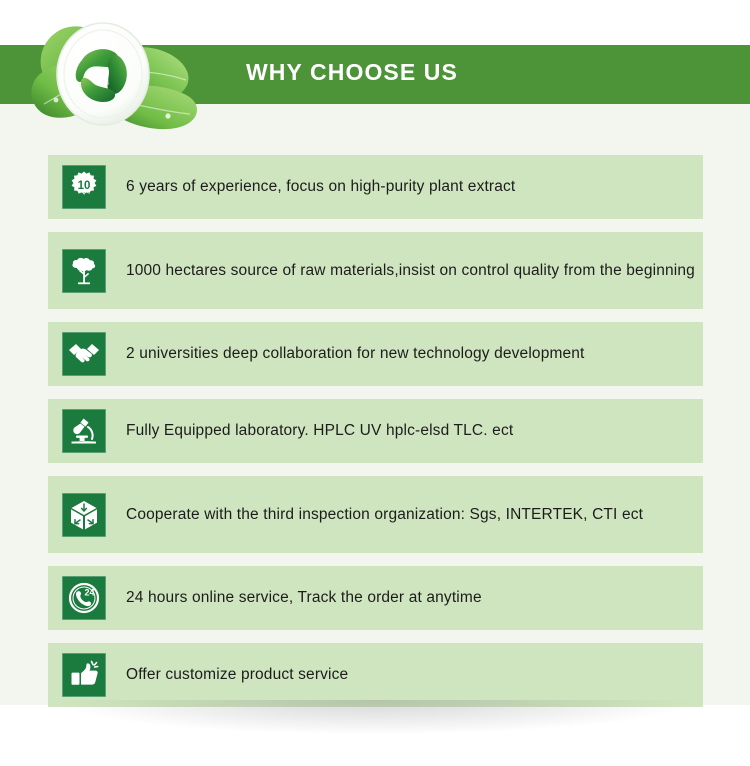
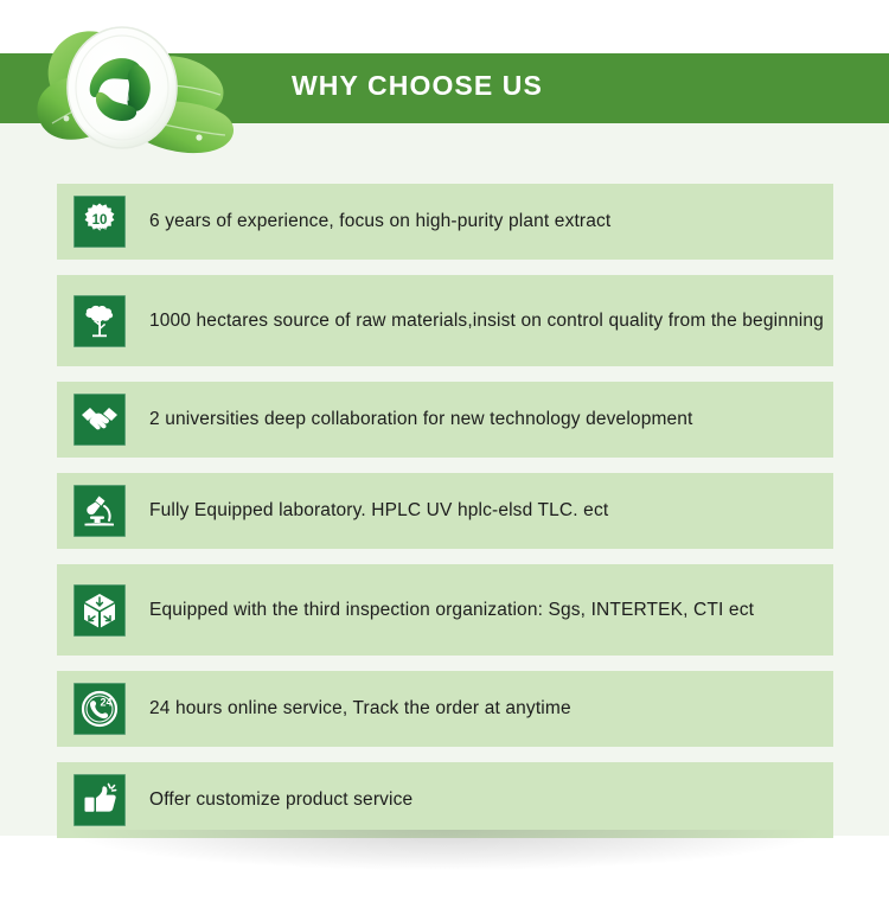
  WHY CHOOSE US
  10
  6 years of experience, focus on high-purity plant extract
  1000 hectares source of raw materials,insist on control quality from the beginning
  2 universities deep collaboration for new technology development
  Fully Equipped laboratory. HPLC UV hplc-elsd TLC. ect
- Cooperate with the third inspection organization: Sgs, INTERTEK, CTI ect
+ Equipped with the third inspection organization: Sgs, INTERTEK, CTI ect
  24
  24 hours online service, Track the order at anytime
  Offer customize product service
